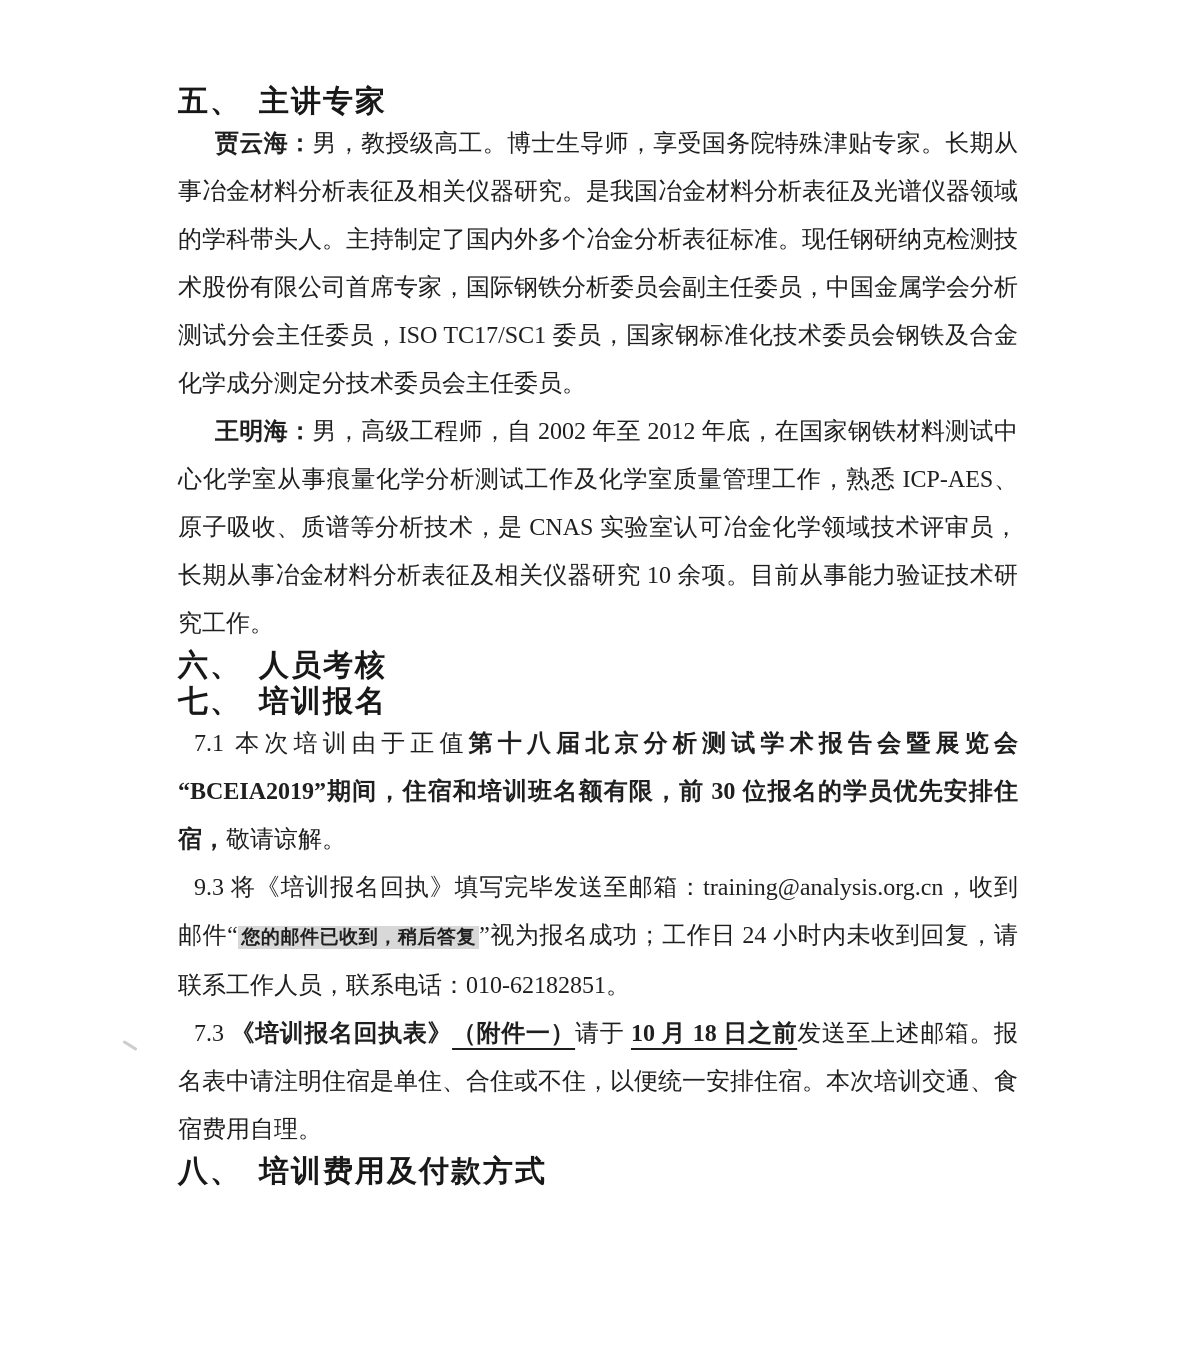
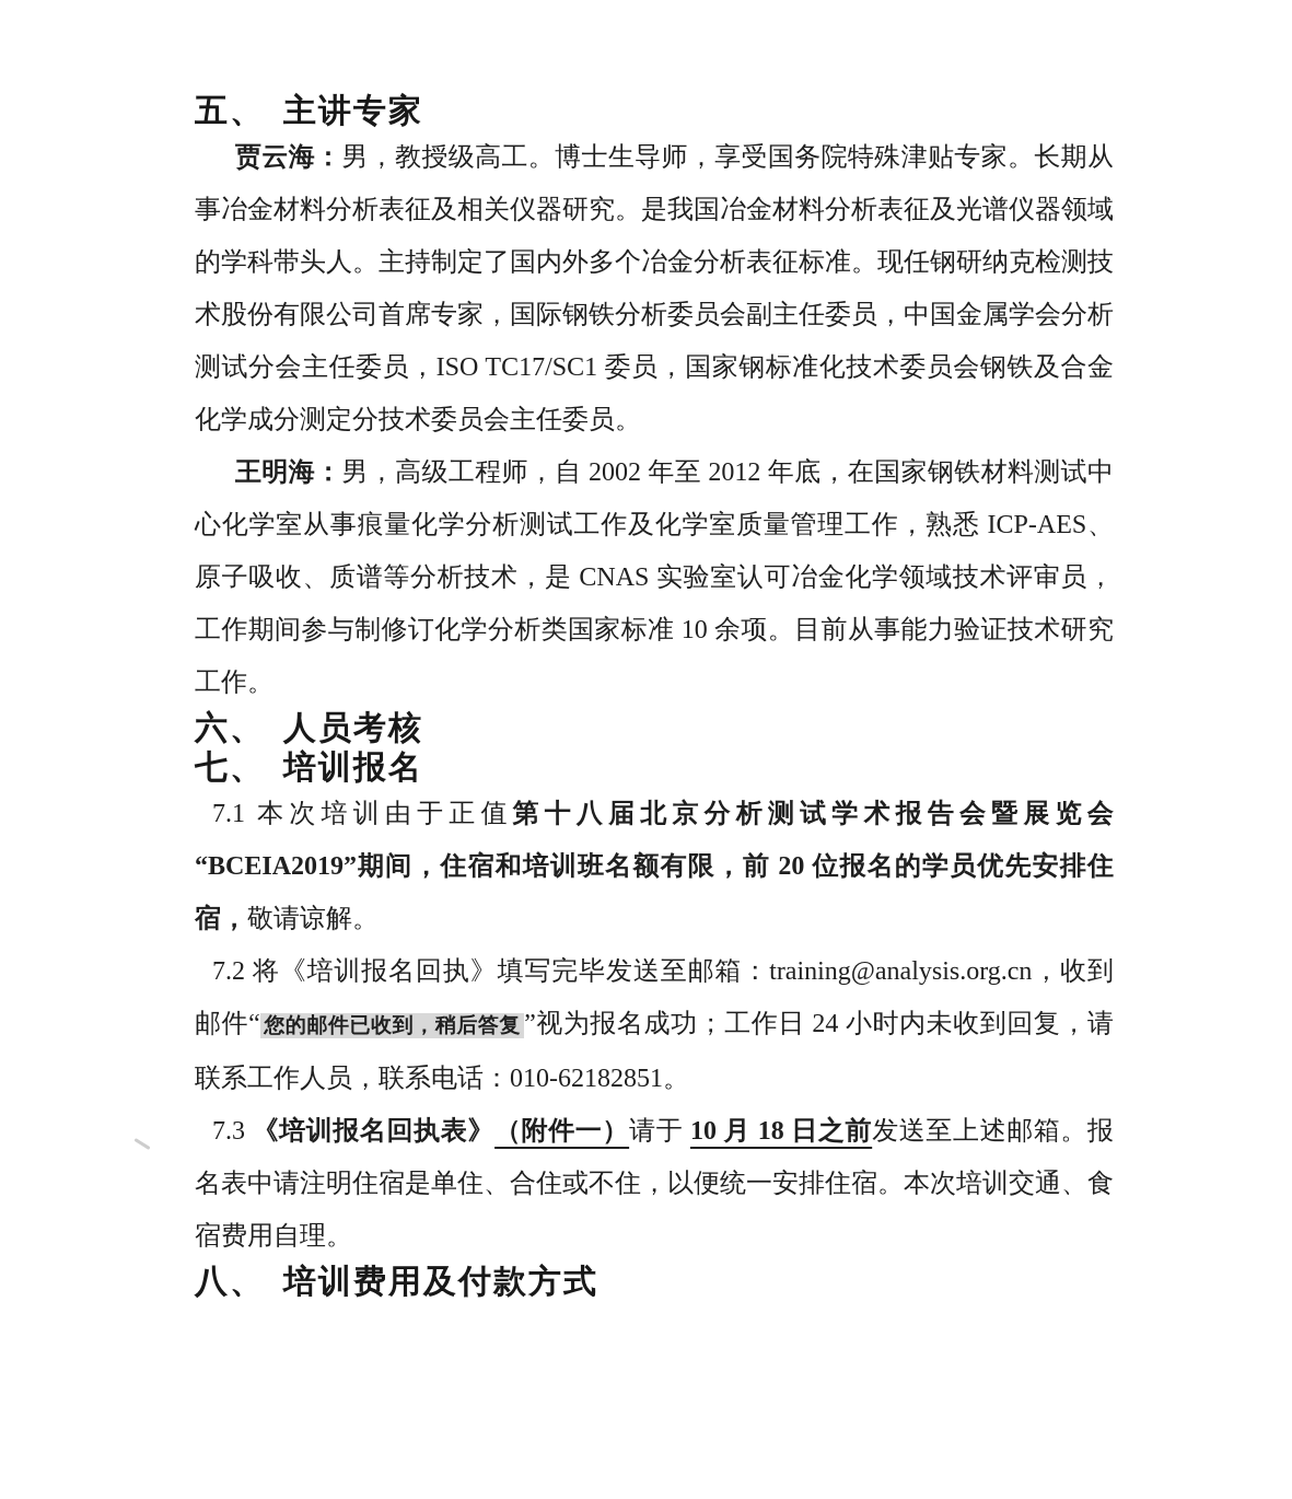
  五、 主讲专家
  贾云海：男，教授级高工。博士生导师，享受国务院特殊津贴专家。长期从事冶金材料分析表征及相关仪器研究。是我国冶金材料分析表征及光谱仪器领域的学科带头人。主持制定了国内外多个冶金分析表征标准。现任钢研纳克检测技术股份有限公司首席专家，国际钢铁分析委员会副主任委员，中国金属学会分析测试分会主任委员，ISO TC17/SC1 委员，国家钢标准化技术委员会钢铁及合金化学成分测定分技术委员会主任委员。
- 王明海：男，高级工程师，自 2002 年至 2012 年底，在国家钢铁材料测试中心化学室从事痕量化学分析测试工作及化学室质量管理工作，熟悉 ICP-AES、原子吸收、质谱等分析技术，是 CNAS 实验室认可冶金化学领域技术评审员，长期从事冶金材料分析表征及相关仪器研究 10 余项。目前从事能力验证技术研究工作。
+ 王明海：男，高级工程师，自 2002 年至 2012 年底，在国家钢铁材料测试中心化学室从事痕量化学分析测试工作及化学室质量管理工作，熟悉 ICP-AES、原子吸收、质谱等分析技术，是 CNAS 实验室认可冶金化学领域技术评审员，工作期间参与制修订化学分析类国家标准 10 余项。目前从事能力验证技术研究工作。
  六、 人员考核
  七、 培训报名
- 7.1 本次培训由于正值第十八届北京分析测试学术报告会暨展览会“BCEIA2019”期间，住宿和培训班名额有限，前 30 位报名的学员优先安排住宿，敬请谅解。
+ 7.1 本次培训由于正值第十八届北京分析测试学术报告会暨展览会“BCEIA2019”期间，住宿和培训班名额有限，前 20 位报名的学员优先安排住宿，敬请谅解。
- 9.3 将《培训报名回执》填写完毕发送至邮箱：training@analysis.org.cn，收到邮件“ 您的邮件已收到，稍后答复 ”视为报名成功；工作日 24 小时内未收到回复，请联系工作人员，联系电话：010-62182851。
+ 7.2 将《培训报名回执》填写完毕发送至邮箱：training@analysis.org.cn，收到邮件“ 您的邮件已收到，稍后答复 ”视为报名成功；工作日 24 小时内未收到回复，请联系工作人员，联系电话：010-62182851。
  7.3 《培训报名回执表》（附件一）请于 10 月 18 日之前发送至上述邮箱。报名表中请注明住宿是单住、合住或不住，以便统一安排住宿。本次培训交通、食宿费用自理。
  八、 培训费用及付款方式
